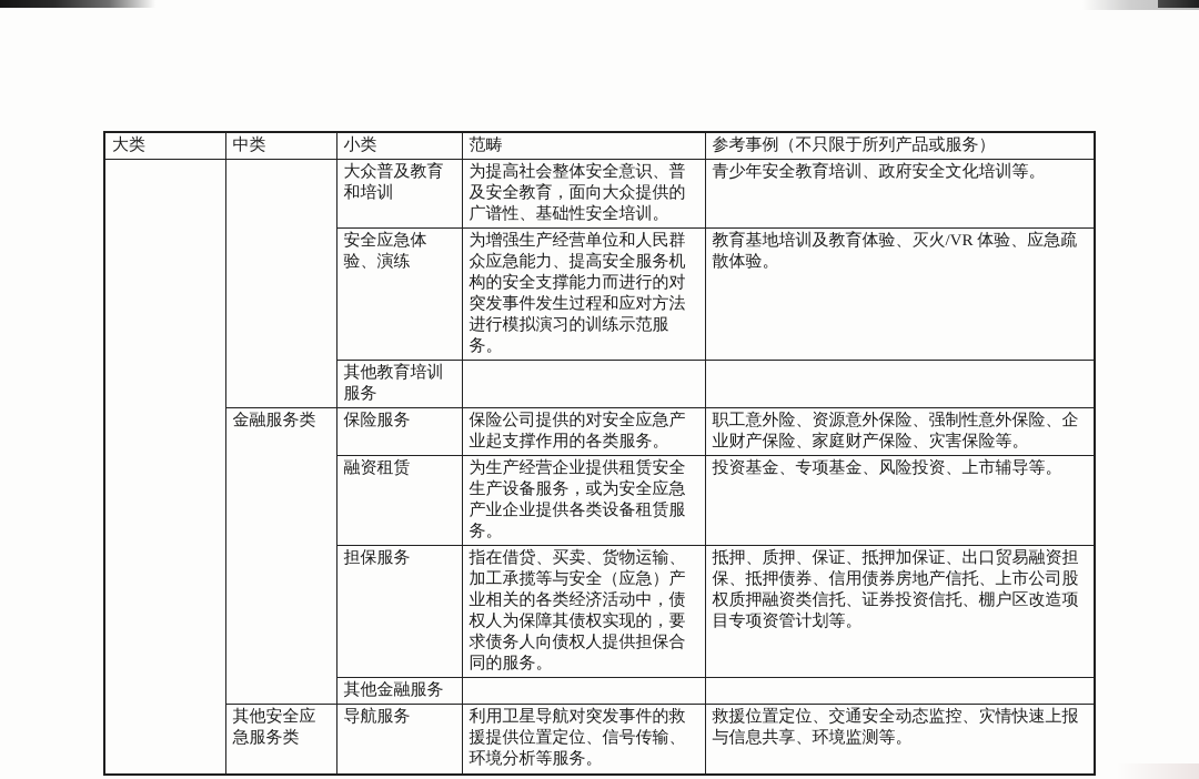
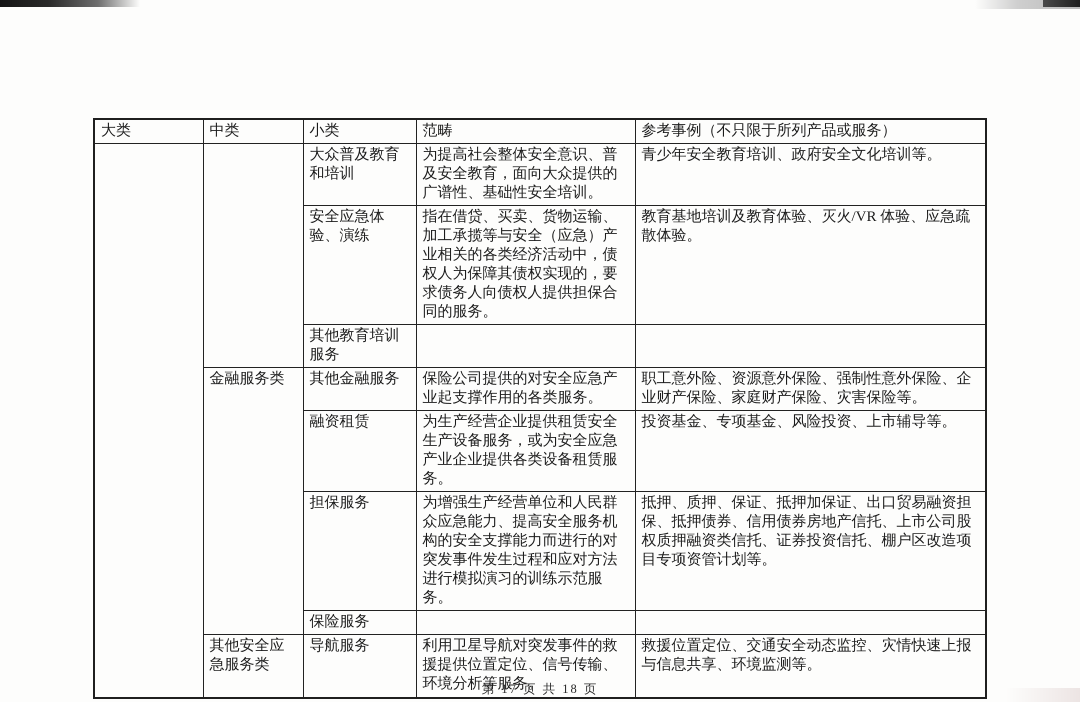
  大类	中类	小类	范畴	参考事例（不只限于所列产品或服务）
  		大众普及教育和培训	为提高社会整体安全意识、普及安全教育，面向大众提供的广谱性、基础性安全培训。	青少年安全教育培训、政府安全文化培训等。
- 安全应急体验、演练	为增强生产经营单位和人民群众应急能力、提高安全服务机构的安全支撑能力而进行的对突发事件发生过程和应对方法进行模拟演习的训练示范服务。	教育基地培训及教育体验、灭火/VR 体验、应急疏散体验。
+ 安全应急体验、演练	指在借贷、买卖、货物运输、加工承揽等与安全（应急）产业相关的各类经济活动中，债权人为保障其债权实现的，要求债务人向债权人提供担保合同的服务。	教育基地培训及教育体验、灭火/VR 体验、应急疏散体验。
  其他教育培训服务
- 金融服务类	保险服务	保险公司提供的对安全应急产业起支撑作用的各类服务。	职工意外险、资源意外保险、强制性意外保险、企业财产保险、家庭财产保险、灾害保险等。
+ 金融服务类	其他金融服务	保险公司提供的对安全应急产业起支撑作用的各类服务。	职工意外险、资源意外保险、强制性意外保险、企业财产保险、家庭财产保险、灾害保险等。
  融资租赁	为生产经营企业提供租赁安全生产设备服务，或为安全应急产业企业提供各类设备租赁服务。	投资基金、专项基金、风险投资、上市辅导等。
- 担保服务	指在借贷、买卖、货物运输、加工承揽等与安全（应急）产业相关的各类经济活动中，债权人为保障其债权实现的，要求债务人向债权人提供担保合同的服务。	抵押、质押、保证、抵押加保证、出口贸易融资担保、抵押债券、信用债券房地产信托、上市公司股权质押融资类信托、证券投资信托、棚户区改造项目专项资管计划等。
+ 担保服务	为增强生产经营单位和人民群众应急能力、提高安全服务机构的安全支撑能力而进行的对突发事件发生过程和应对方法进行模拟演习的训练示范服务。	抵押、质押、保证、抵押加保证、出口贸易融资担保、抵押债券、信用债券房地产信托、上市公司股权质押融资类信托、证券投资信托、棚户区改造项目专项资管计划等。
- 其他金融服务
+ 保险服务
  其他安全应急服务类	导航服务	利用卫星导航对突发事件的救援提供位置定位、信号传输、环境分析等服务。	救援位置定位、交通安全动态监控、灾情快速上报与信息共享、环境监测等。
+ 第 17 页 共 18 页
